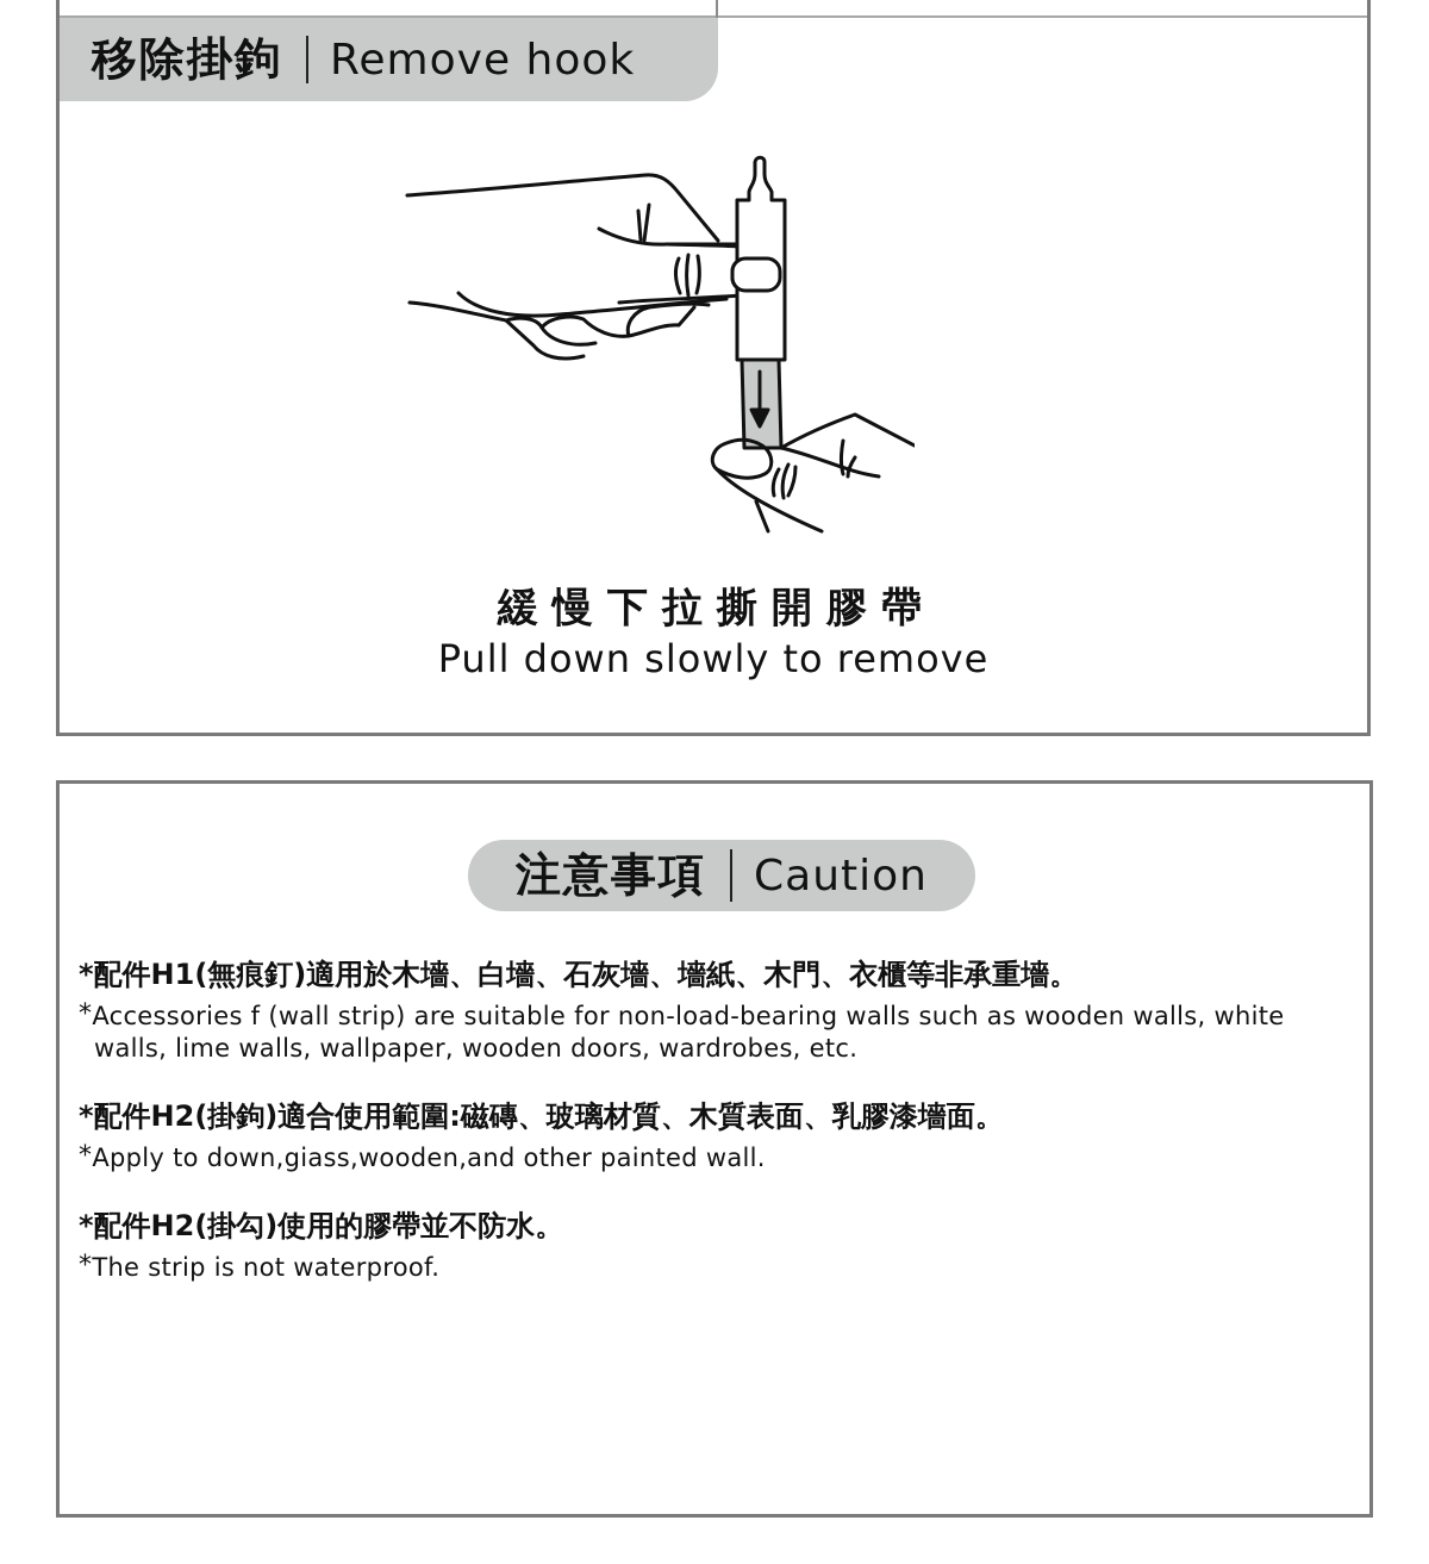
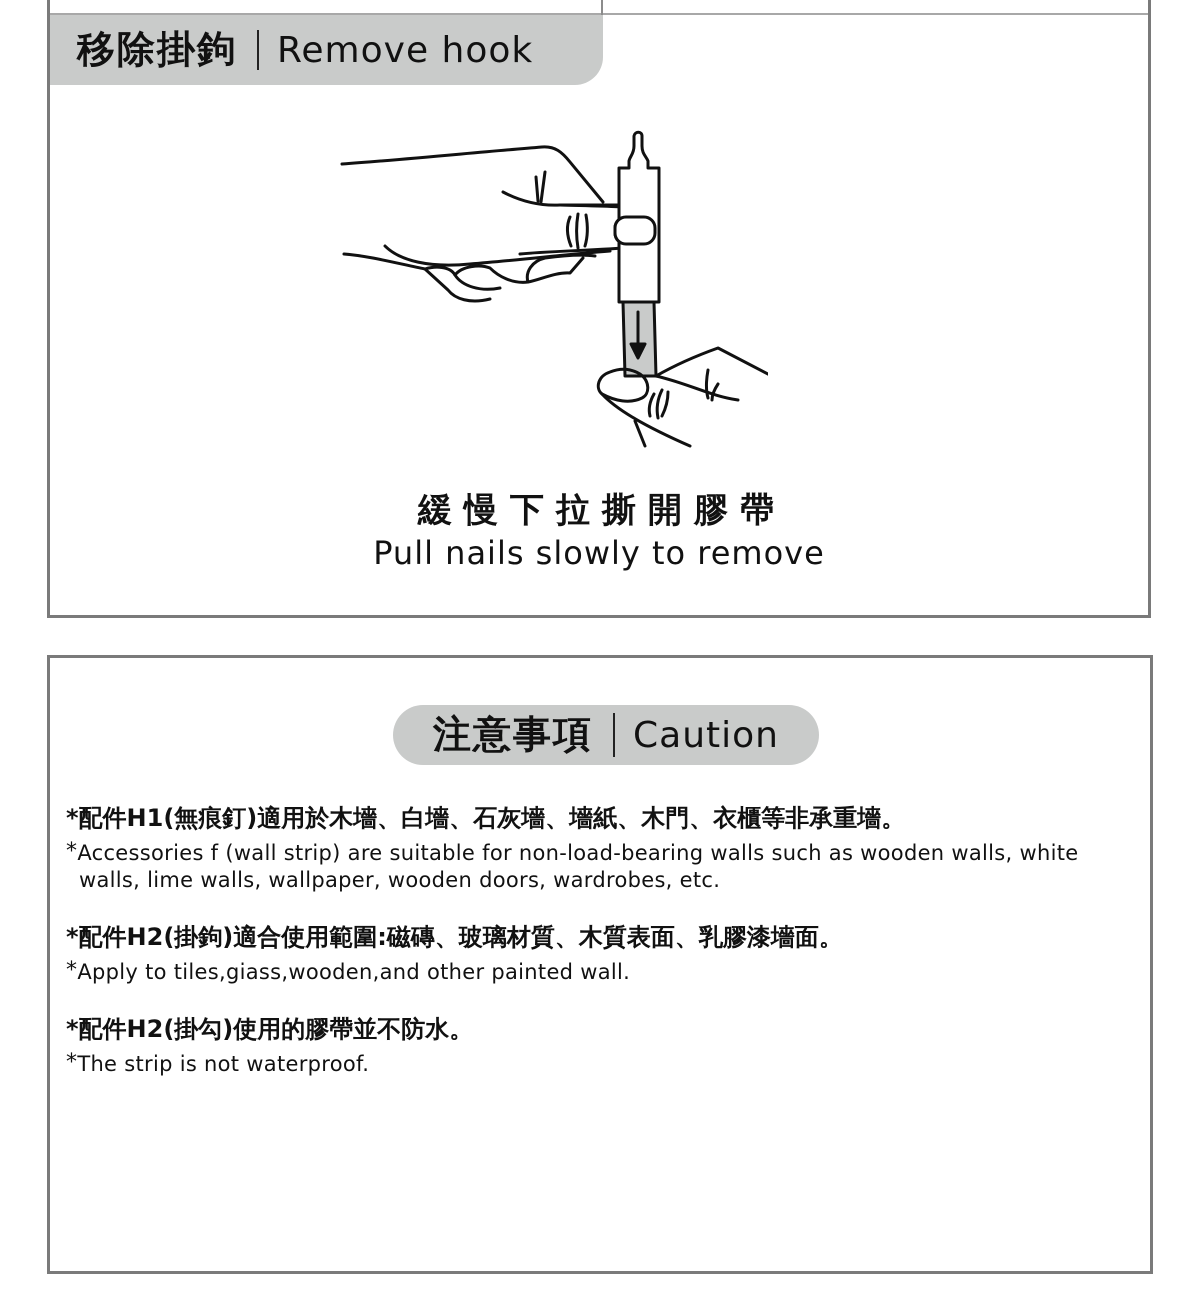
  移除掛鉤
  Remove hook
  緩慢下拉撕開膠帶
- Pull down slowly to remove
+ Pull nails slowly to remove
  注意事項
  Caution
  *配件H1(無痕釘)適用於木墻、白墻、石灰墻、墻紙、木門、衣櫃等非承重墻。
  *Accessories f (wall strip) are suitable for non-load-bearing walls such as wooden walls, white walls, lime walls, wallpaper, wooden doors, wardrobes, etc.
  *配件H2(掛鉤)適合使用範圍:磁磚、玻璃材質、木質表面、乳膠漆墻面。
- *Apply to down,giass,wooden,and other painted wall.
+ *Apply to tiles,giass,wooden,and other painted wall.
  *配件H2(掛勾)使用的膠帶並不防水。
  *The strip is not waterproof.
